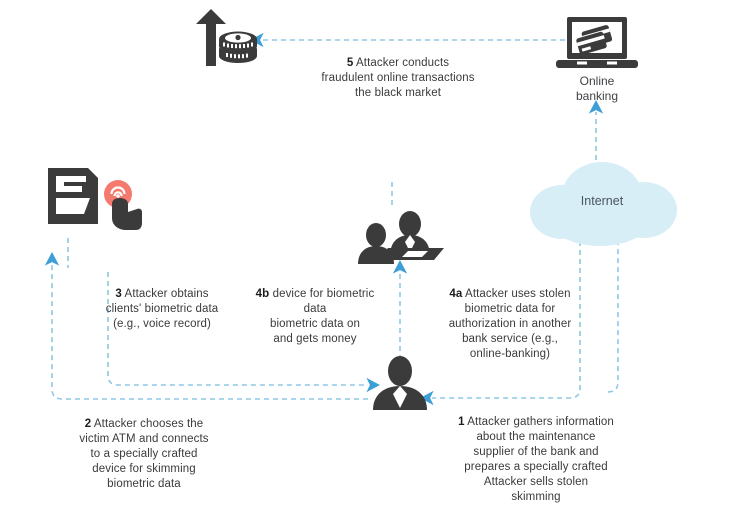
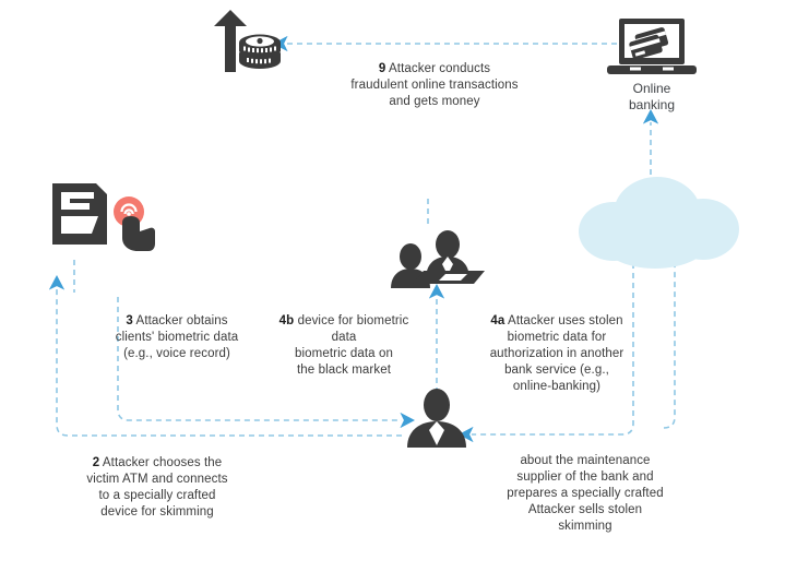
  Online
  banking
- Internet
- 5 Attacker conducts
+ 9 Attacker conducts
  fraudulent online transactions
- the black market
+ and gets money
  3 Attacker obtains
  clients' biometric data
  (e.g., voice record)
  4b device for biometric data
  biometric data on
- and gets money
+ the black market
  4a Attacker uses stolen
  biometric data for
  authorization in another
  bank service (e.g.,
  online-banking)
  2 Attacker chooses the
  victim ATM and connects
  to a specially crafted
  device for skimming
- biometric data
- 1 Attacker gathers information
  about the maintenance
  supplier of the bank and
  prepares a specially crafted
  Attacker sells stolen
  skimming
